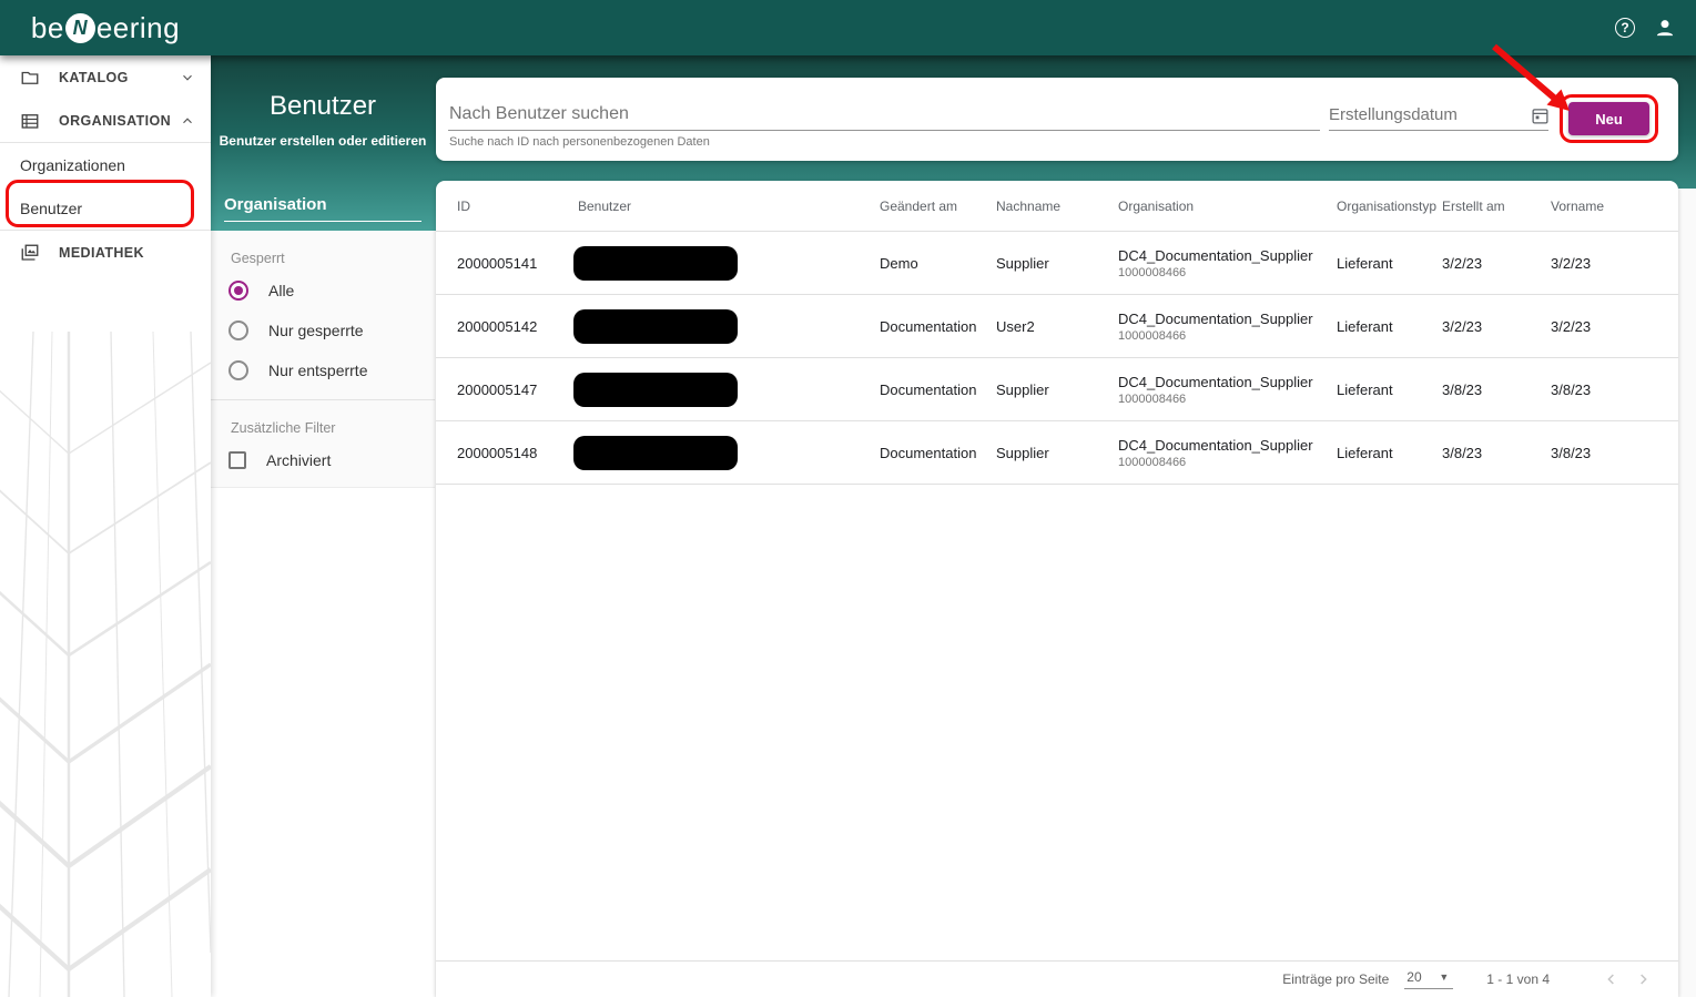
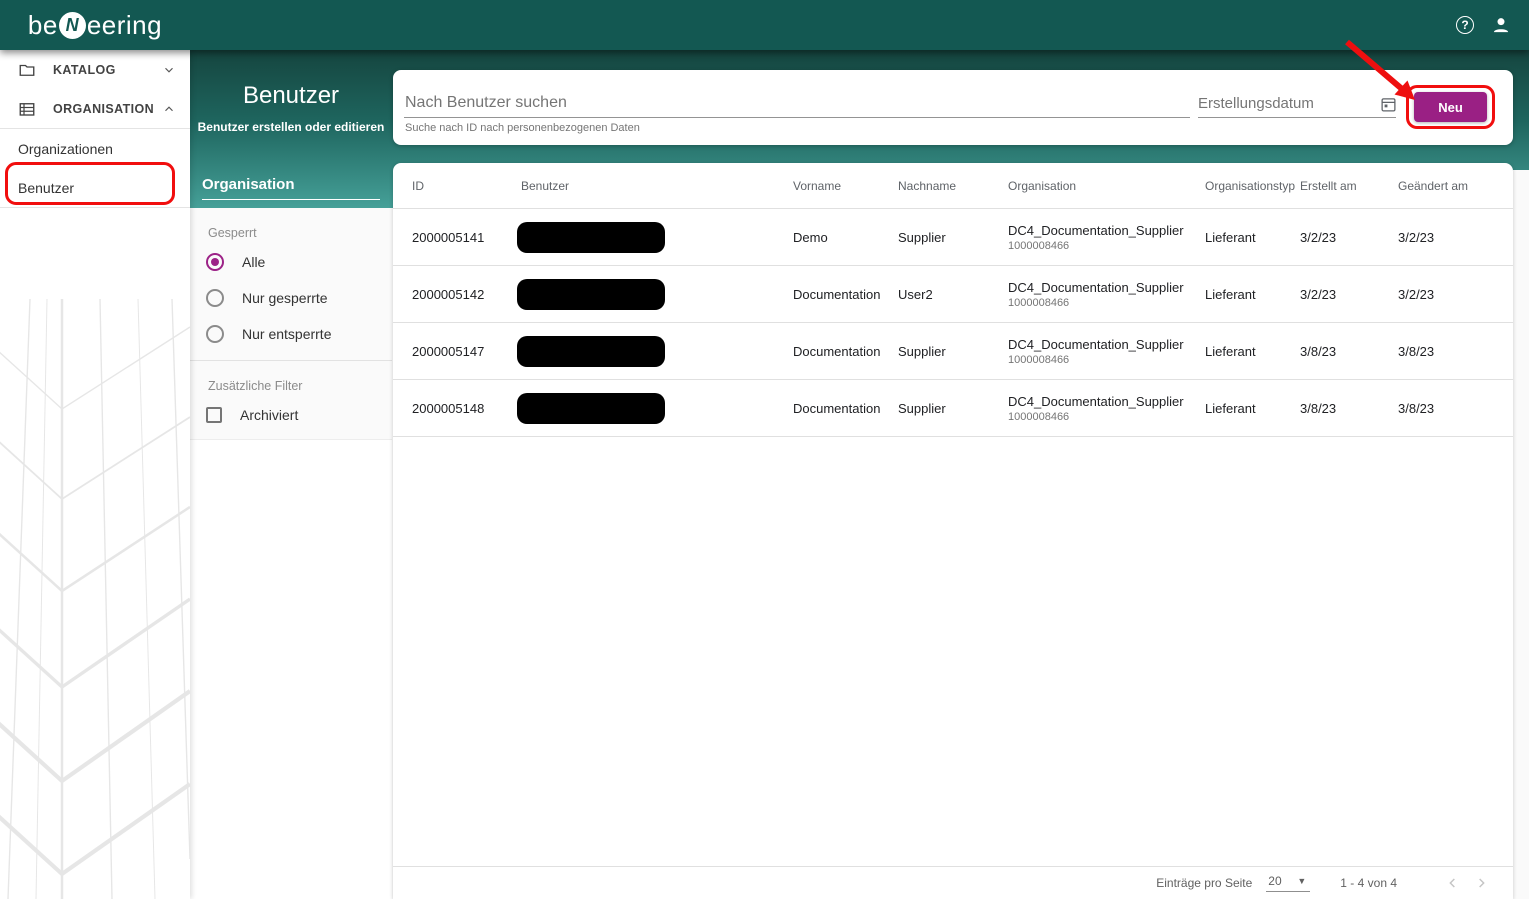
  be
  N
  eering
  ?
  KATALOG
  ORGANISATION
  Organizationen
  Benutzer
- MEDIATHEK
  Benutzer
  Benutzer erstellen oder editieren
  Organisation
  Gesperrt
  Alle
  Nur gesperrte
  Nur entsperrte
  Zusätzliche Filter
  Archiviert
  Nach Benutzer suchen
  Suche nach ID nach personenbezogenen Daten
  Erstellungsdatum
  Neu
  ID
  Benutzer
- Geändert am
+ Vorname
  Nachname
  Organisation
  Organisationstyp
  Erstellt am
- Vorname
+ Geändert am
  2000005141
  Demo
  Supplier
  DC4_Documentation_Supplier
  1000008466
  Lieferant
  3/2/23
  3/2/23
  2000005142
  Documentation
  User2
  DC4_Documentation_Supplier
  1000008466
  Lieferant
  3/2/23
  3/2/23
  2000005147
  Documentation
  Supplier
  DC4_Documentation_Supplier
  1000008466
  Lieferant
  3/8/23
  3/8/23
  2000005148
  Documentation
  Supplier
  DC4_Documentation_Supplier
  1000008466
  Lieferant
  3/8/23
  3/8/23
  Einträge pro Seite
  20
  ▼
- 1 - 1 von 4
+ 1 - 4 von 4
